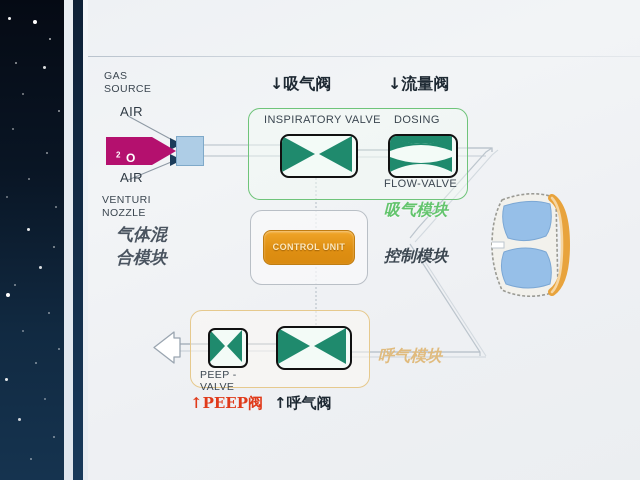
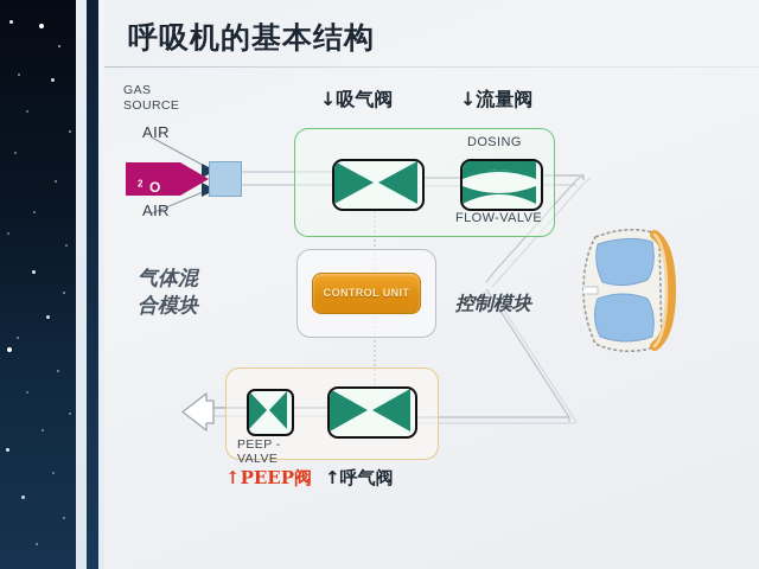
+ 呼吸机的基本结构
  GAS
  SOURCE
  AIR
  AIR
- VENTURI
- NOZZLE
  O
  2
  ↓吸气阀
  ↓流量阀
- INSPIRATORY VALVE
  DOSING
  FLOW-VALVE
- 吸气模块
  气体混
  合模块
  CONTROL UNIT
  控制模块
  PEEP -
  VALVE
- 呼气模块
  ↑PEEP阀
  ↑呼气阀
